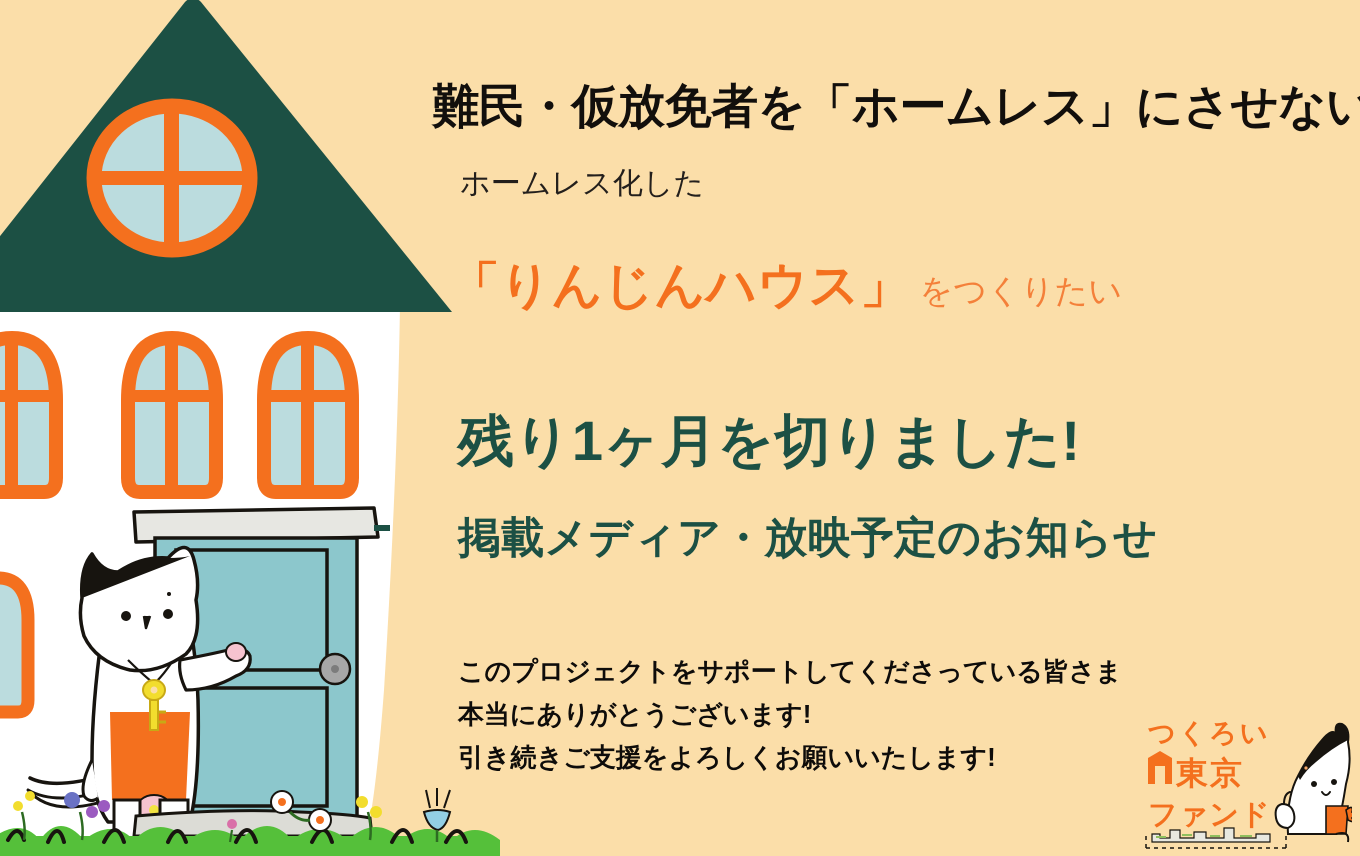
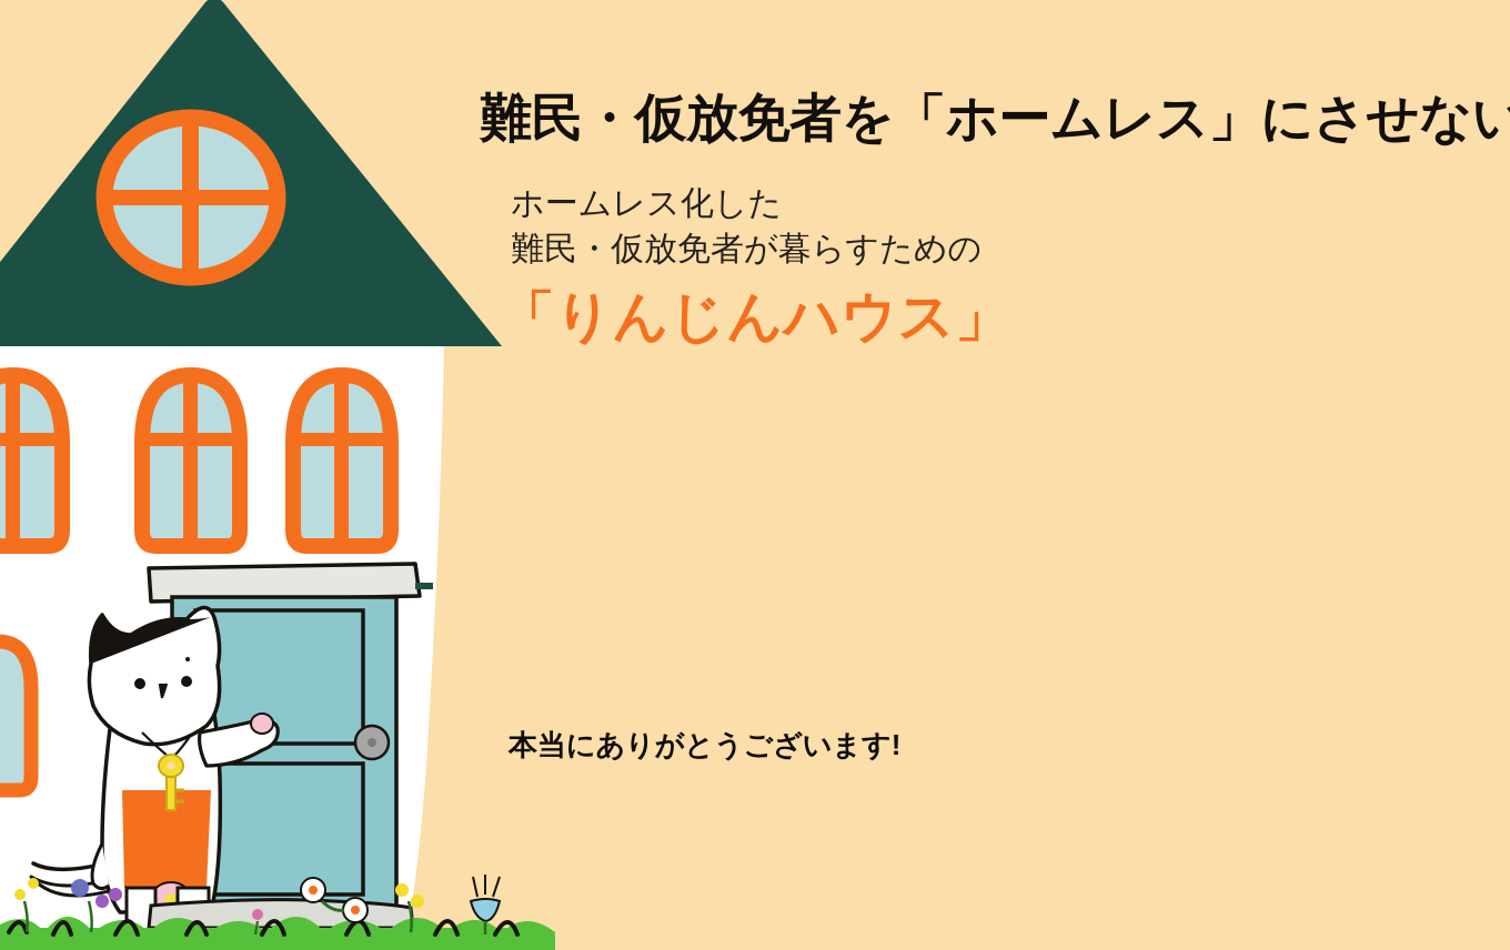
  難民・仮放免者を「ホームレス」にさせない
  ホームレス化した
+ 難民・仮放免者が暮らすための
  「りんじんハウス」
- をつくりたい
- 残り1ヶ月を切りました!
- 掲載メディア・放映予定のお知らせ
- このプロジェクトをサポートしてくださっている皆さま
  本当にありがとうございます!
- 引き続きご支援をよろしくお願いいたします!
- つくろい
- 東京
- ファンド
